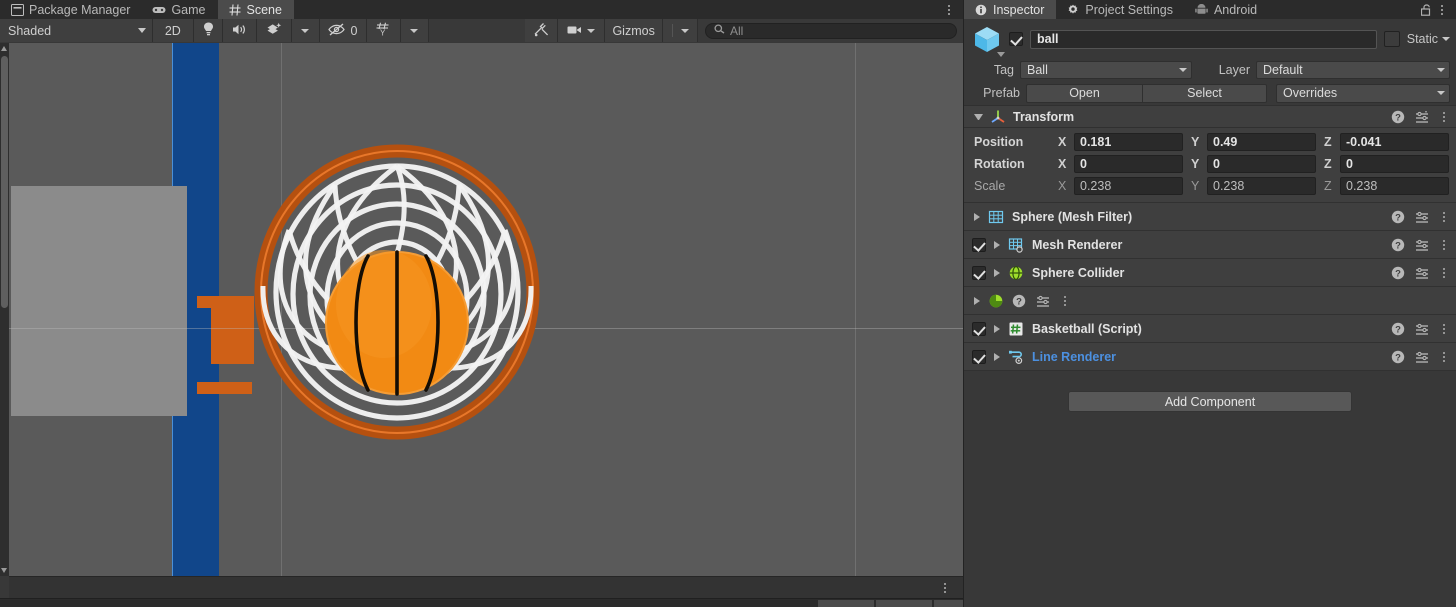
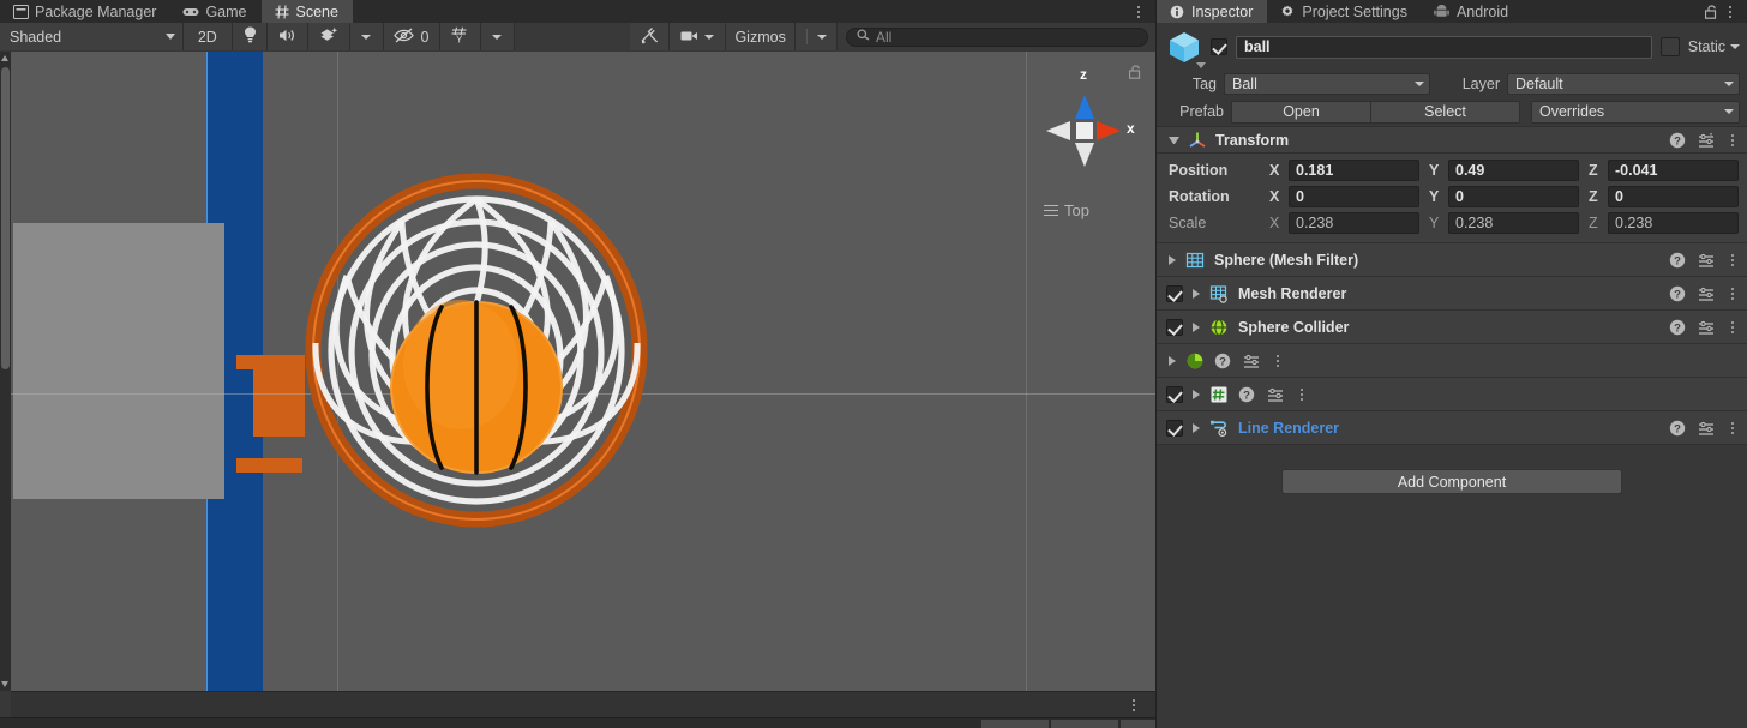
  Package Manager
  Game
  Scene
  Shaded
  2D
  0
  Y
  Gizmos
  All
+ z
+ x
+ Top
  Inspector
  Project Settings
  Android
  ball
  Static
  Tag
  Ball
  Layer
  Default
  Prefab
  Open
  Select
  Overrides
  Transform
  ?
  Position
  X
  0.181
  Y
  0.49
  Z
  -0.041
  Rotation
  X
  0
  Y
  0
  Z
  0
  Scale
  X
  0.238
  Y
  0.238
  Z
  0.238
  Sphere (Mesh Filter)
  ?
  Mesh Renderer
  ?
  Sphere Collider
  ?
  ?
- Basketball (Script)
  ?
  Line Renderer
  ?
  Add Component
